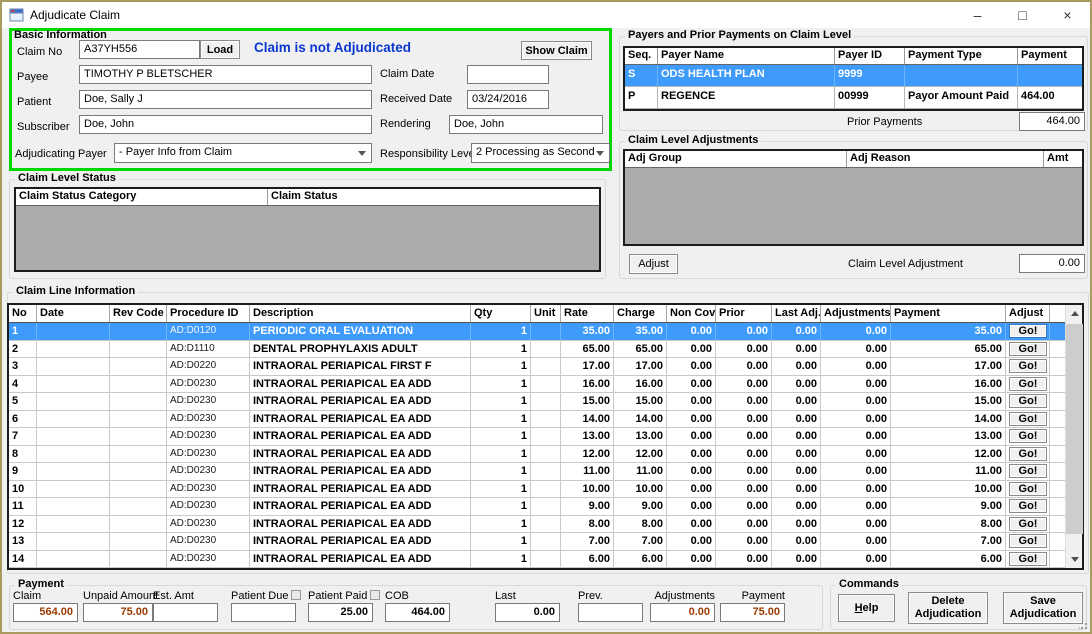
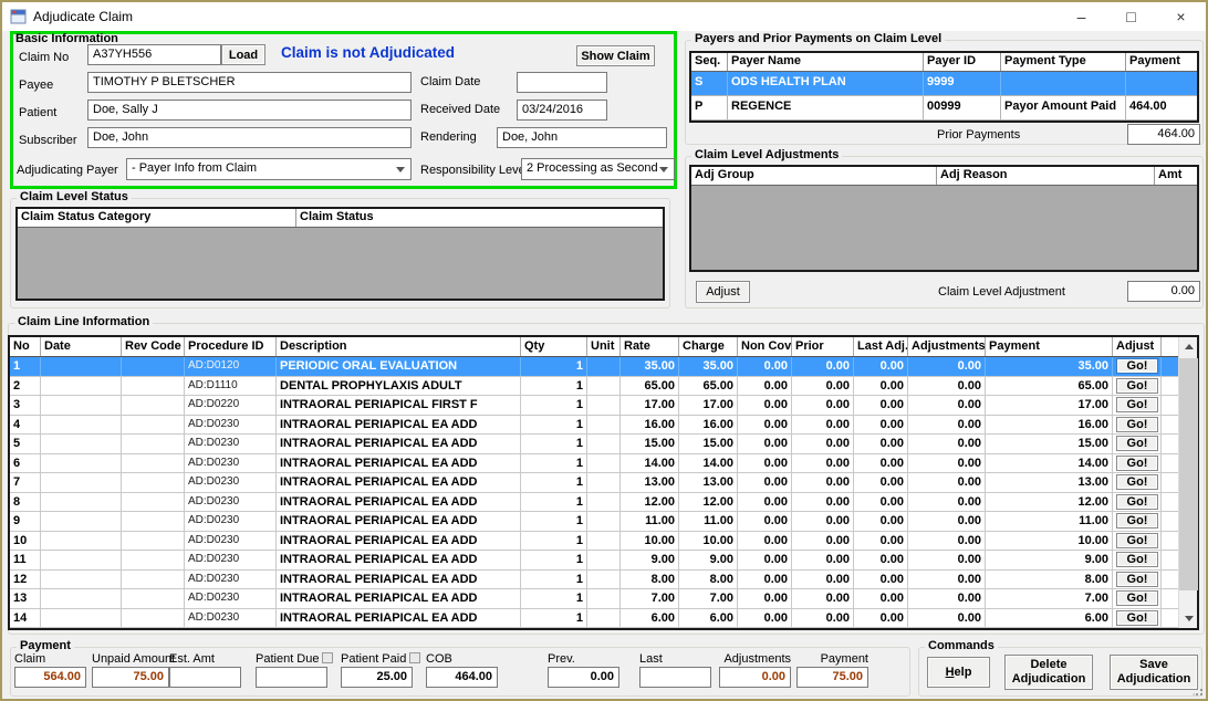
  Adjudicate Claim
  –
  □
  ×
  Basic Information
  Claim No
  A37YH556
  Load
  Claim is not Adjudicated
  Show Claim
  Payee
  TIMOTHY P BLETSCHER
  Claim Date
  Patient
  Doe, Sally J
  Received Date
  03/24/2016
  Subscriber
  Doe, John
  Rendering
  Doe, John
  Adjudicating Payer
  - Payer Info from Claim
  Responsibility Lev
  2 Processing as Second
  Payers and Prior Payments on Claim Level
  Seq.
  Payer Name
  Payer ID
  Payment Type
  Payment
  S
  ODS HEALTH PLAN
  9999
  P
  REGENCE
  00999
  Payor Amount Paid
  464.00
  Prior Payments
  464.00
  Claim Level Adjustments
  Adj Group
  Adj Reason
  Amt
  Adjust
  Claim Level Adjustment
  0.00
  Claim Level Status
  Claim Status Category
  Claim Status
  Claim Line Information
  No
  Date
  Rev Code
  Procedure ID
  Description
  Qty
  Unit
  Rate
  Charge
  Non Cov
  Prior
  Last Adj.
  Adjustments
  Payment
  Adjust
  1
  AD:D0120
  PERIODIC ORAL EVALUATION
  1
  35.00
  35.00
  0.00
  0.00
  0.00
  0.00
  35.00
  Go!
  2
  AD:D1110
  DENTAL PROPHYLAXIS ADULT
  1
  65.00
  65.00
  0.00
  0.00
  0.00
  0.00
  65.00
  Go!
  3
  AD:D0220
  INTRAORAL PERIAPICAL FIRST F
  1
  17.00
  17.00
  0.00
  0.00
  0.00
  0.00
  17.00
  Go!
  4
  AD:D0230
  INTRAORAL PERIAPICAL EA ADD
  1
  16.00
  16.00
  0.00
  0.00
  0.00
  0.00
  16.00
  Go!
  5
  AD:D0230
  INTRAORAL PERIAPICAL EA ADD
  1
  15.00
  15.00
  0.00
  0.00
  0.00
  0.00
  15.00
  Go!
  6
  AD:D0230
  INTRAORAL PERIAPICAL EA ADD
  1
  14.00
  14.00
  0.00
  0.00
  0.00
  0.00
  14.00
  Go!
  7
  AD:D0230
  INTRAORAL PERIAPICAL EA ADD
  1
  13.00
  13.00
  0.00
  0.00
  0.00
  0.00
  13.00
  Go!
  8
  AD:D0230
  INTRAORAL PERIAPICAL EA ADD
  1
  12.00
  12.00
  0.00
  0.00
  0.00
  0.00
  12.00
  Go!
  9
  AD:D0230
  INTRAORAL PERIAPICAL EA ADD
  1
  11.00
  11.00
  0.00
  0.00
  0.00
  0.00
  11.00
  Go!
  10
  AD:D0230
  INTRAORAL PERIAPICAL EA ADD
  1
  10.00
  10.00
  0.00
  0.00
  0.00
  0.00
  10.00
  Go!
  11
  AD:D0230
  INTRAORAL PERIAPICAL EA ADD
  1
  9.00
  9.00
  0.00
  0.00
  0.00
  0.00
  9.00
  Go!
  12
  AD:D0230
  INTRAORAL PERIAPICAL EA ADD
  1
  8.00
  8.00
  0.00
  0.00
  0.00
  0.00
  8.00
  Go!
  13
  AD:D0230
  INTRAORAL PERIAPICAL EA ADD
  1
  7.00
  7.00
  0.00
  0.00
  0.00
  0.00
  7.00
  Go!
  14
  AD:D0230
  INTRAORAL PERIAPICAL EA ADD
  1
  6.00
  6.00
  0.00
  0.00
  0.00
  0.00
  6.00
  Go!
  Payment
  Claim
  564.00
  Unpaid Amount
  75.00
  Est. Amt
  Patient Due
  Patient Paid
  25.00
  COB
  464.00
- Last
+ Prev.
  0.00
- Prev.
+ Last
  Adjustments
  0.00
  Payment
  75.00
  Commands
  H
  elp
  Delete
  Adjudication
  Save
  Adjudication
